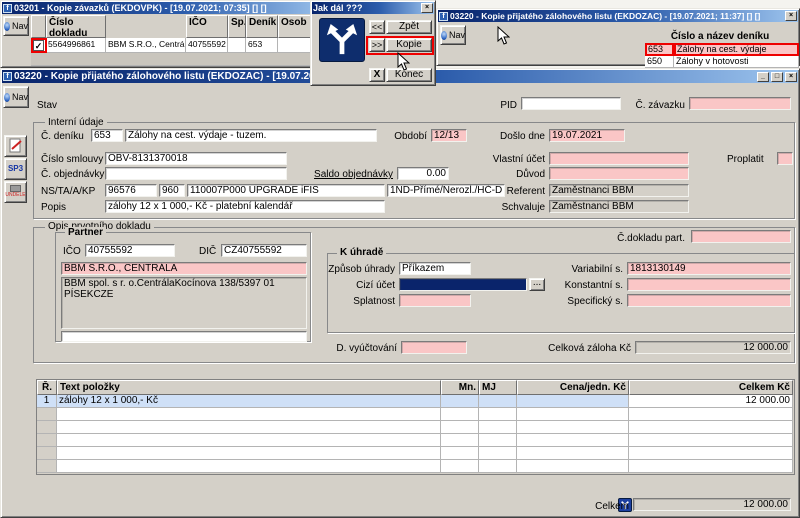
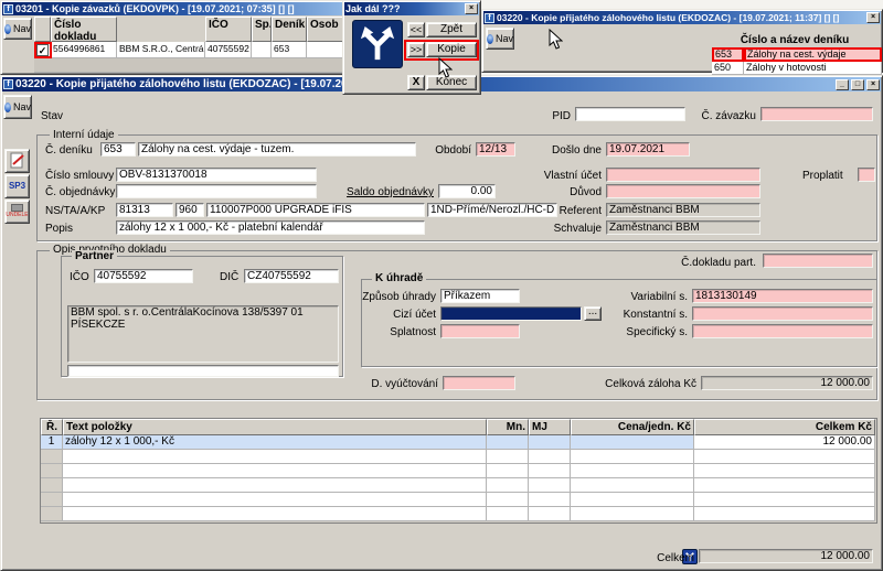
  03201 - Kopie závazků (EKDOVPK) - [19.07.2021; 07:35] [] []
  Nav
  Číslo dokladu
  IČO
  Deník
  Osob
  ✓
  5564996861
  BBM S.R.O., Centrá
  40755592
  653
  03220 - Kopie přijatého zálohového listu (EKDOZAC) - [19.07.2021; 11:37] [] []
  Nav
  Číslo a název deníku
  653
  Zálohy na cest. výdaje
  650
  Zálohy v hotovosti
  03220 - Kopie přijatého zálohového listu (EKDOZAC) - [19.07.2
  Nav
  SP3
  Stav
  PID
  Č. závazku
  Interní údaje
  Č. deníku
  653
  Zálohy na cest. výdaje - tuzem.
  Období
  12/13
  Došlo dne
  19.07.2021
  Číslo smlouvy
  OBV-8131370018
  Vlastní účet
  Proplatit
  Č. objednávky
  Saldo objednávky
  0.00
  Důvod
  NS/TA/A/KP
- 96576
+ 81313
  960
  110007P000 UPGRADE iFIS
  1ND-Přímé/Nerozl./HČ-D
  Referent
  Zaměstnanci BBM
  Popis
  zálohy 12 x 1 000,- Kč - platební kalendář
  Schvaluje
  Zaměstnanci BBM
  Partner
  IČO
  40755592
  DIČ
  CZ40755592
- BBM S.R.O., CENTRÁLA
  BBM spol. s r. o.CentrálaKocínova 138/5397 01 PÍSEKCZE
  Č.dokladu part.
  K úhradě
  Způsob úhrady
  Příkazem
  Variabilní s.
  1813130149
  Cizí účet
  ...
  Konstantní s.
  Splatnost
  Specifický s.
  D. vyúčtování
  Celková záloha Kč
  12 000.00
  Ř.
  Text položky
  Mn.
  MJ
  Cena/jedn. Kč
  Celkem Kč
  1
  zálohy 12 x 1 000,- Kč
  12 000.00
  Celkem
  12 000.00
  Jak dál ???
  <<
  Zpět
  >>
  Kopie
  X
  Konec
